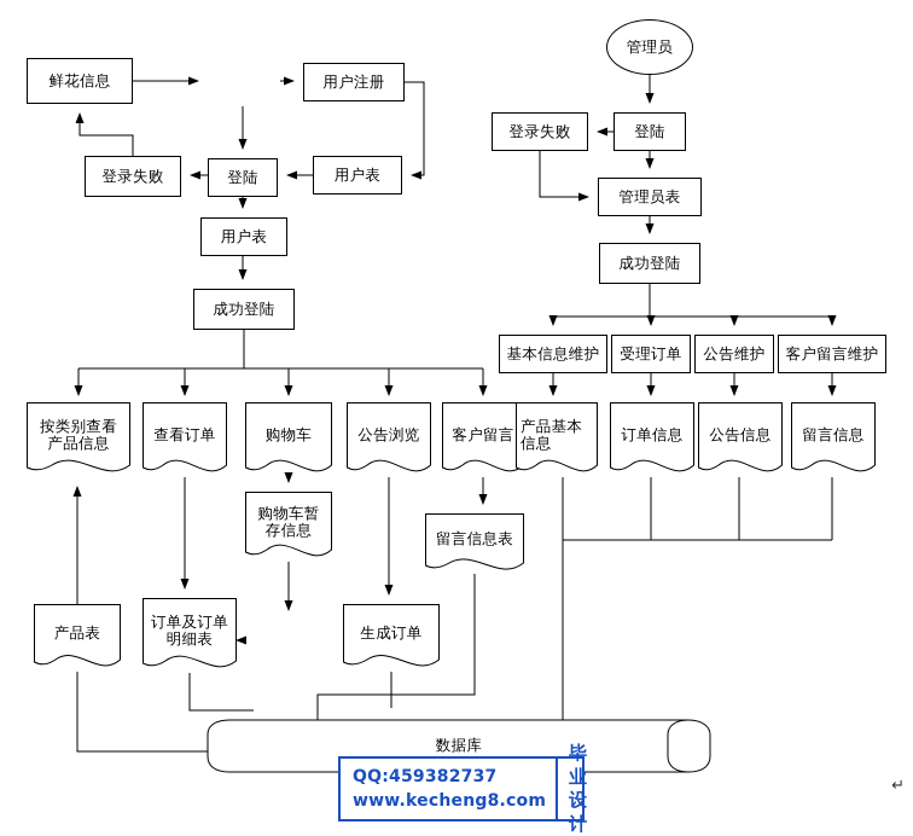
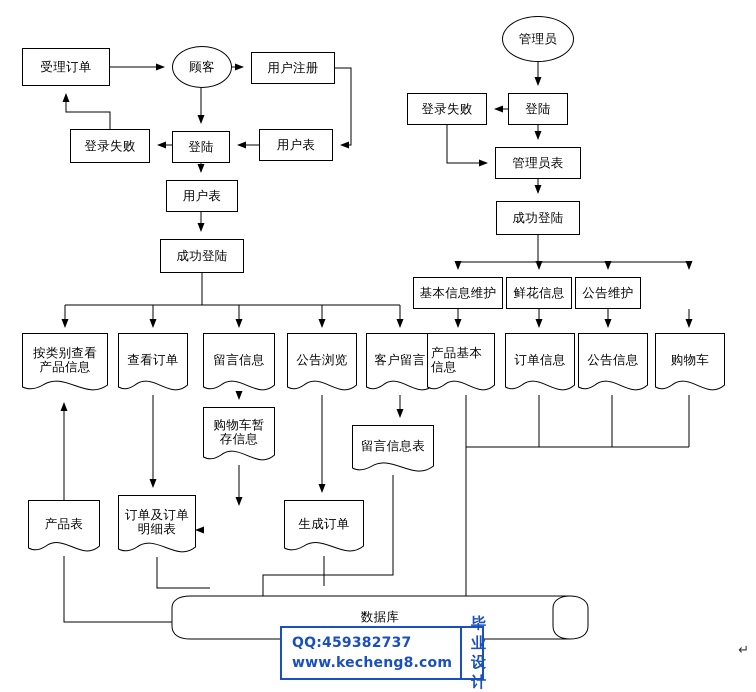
- 鲜花信息
+ 受理订单
+ 顾客
  用户注册
  登录失败
  登陆
  用户表
  用户表
  成功登陆
  管理员
  登录失败
  登陆
  管理员表
  成功登陆
  基本信息维护
- 受理订单
+ 鲜花信息
  公告维护
- 客户留言维护
  按类别查看
  产品信息
  查看订单
- 购物车
+ 留言信息
  公告浏览
  客户留言
  产品基本
  信息
  订单信息
  公告信息
- 留言信息
+ 购物车
  购物车暂
  存信息
  留言信息表
  产品表
  订单及订单
  明细表
  生成订单
  数据库
  QQ:459382737
  www.kecheng8.com
  毕业
  设计
  ↵
